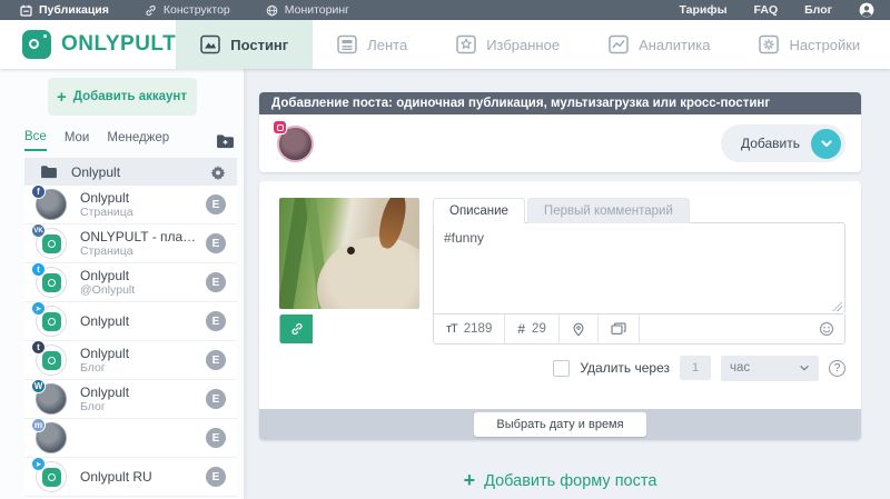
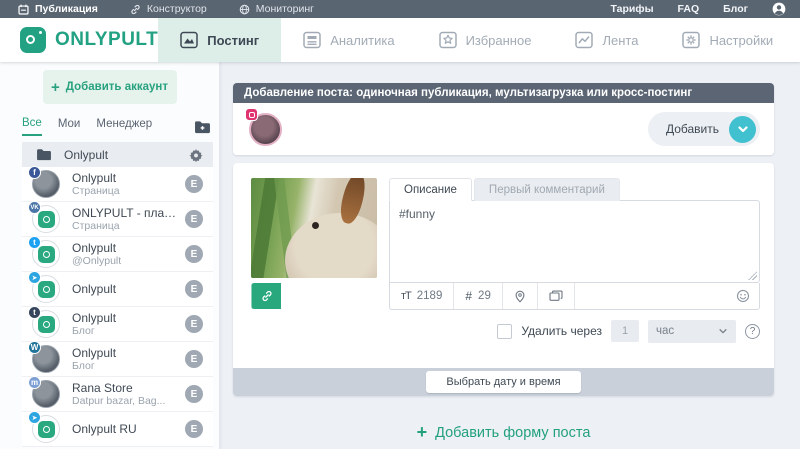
  Публикация
  Конструктор
  Мониторинг
  Тарифы
  FAQ
  Блог
  ONLYPULT
  Постинг
- Лента
+ Аналитика
  Избранное
- Аналитика
+ Лента
  Настройки
  +
  Добавить аккаунт
  Все
  Мои
  Менеджер
  Onlypult
  f
  Onlypult
  Страница
  E
  ONLYPULT - плат...
  Страница
  E
  t
  Onlypult
  @Onlypult
  E
  Onlypult
  E
  t
  Onlypult
  Блог
  E
  W
  Onlypult
  Блог
  E
  m
+ Rana Store
+ Datpur bazar, Bag...
  E
  Onlypult RU
  E
  Добавление поста: одиночная публикация, мультизагрузка или кросс-постинг
  Добавить
  Описание
  Первый комментарий
  #funny
  тТ
  2189
  #
  29
  Удалить через
  1
  час
  ?
  Выбрать дату и время
  +
  Добавить форму поста
